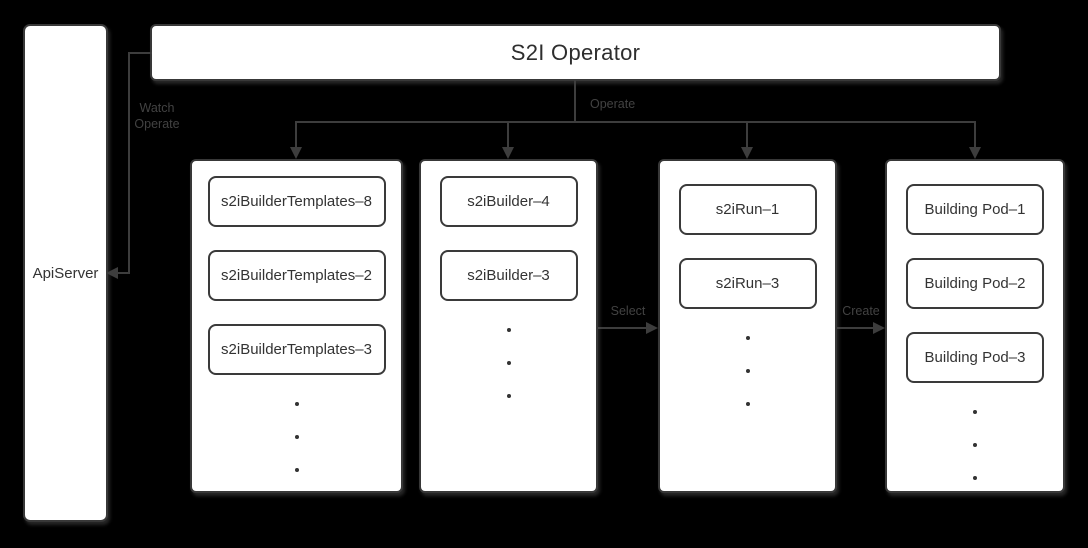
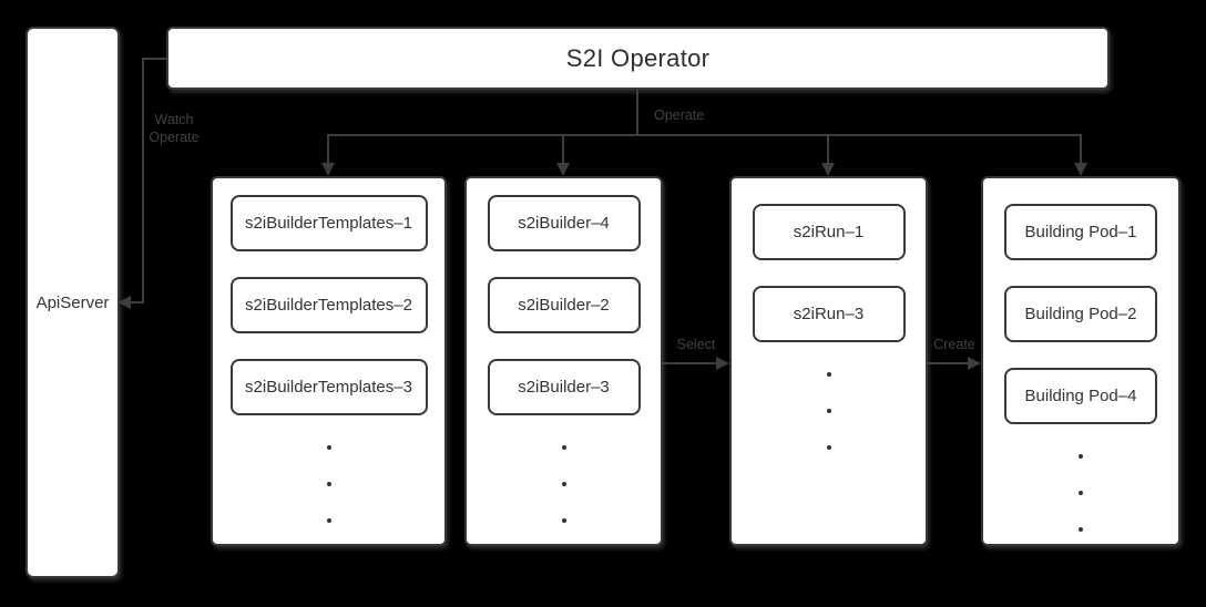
  ApiServer
  S2I Operator
  Watch
  Operate
  Operate
  Select
  Create
- s2iBuilderTemplates–8
+ s2iBuilderTemplates–1
  s2iBuilderTemplates–2
  s2iBuilderTemplates–3
  s2iBuilder–4
+ s2iBuilder–2
  s2iBuilder–3
  s2iRun–1
  s2iRun–3
  Building Pod–1
  Building Pod–2
- Building Pod–3
+ Building Pod–4
